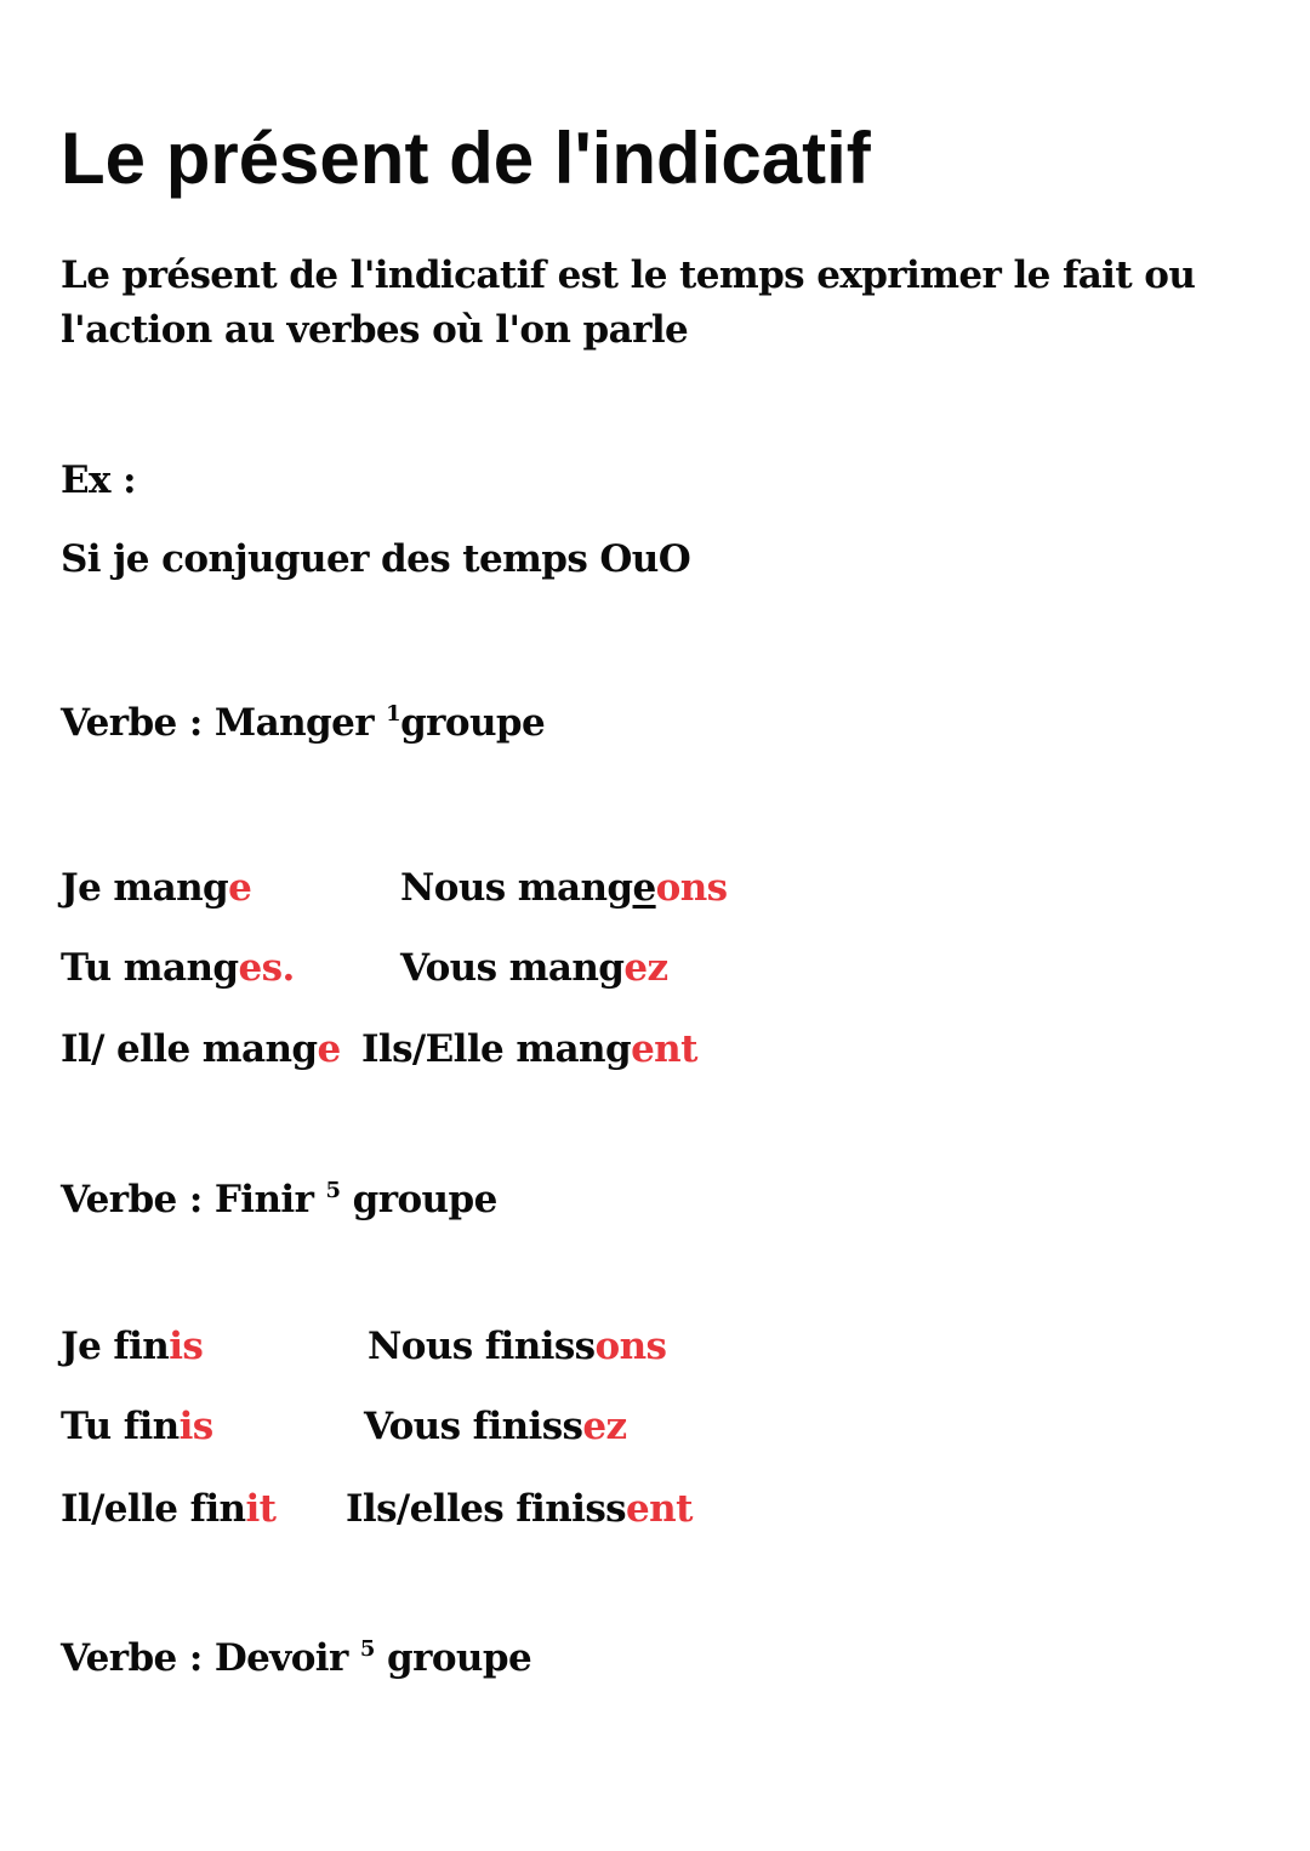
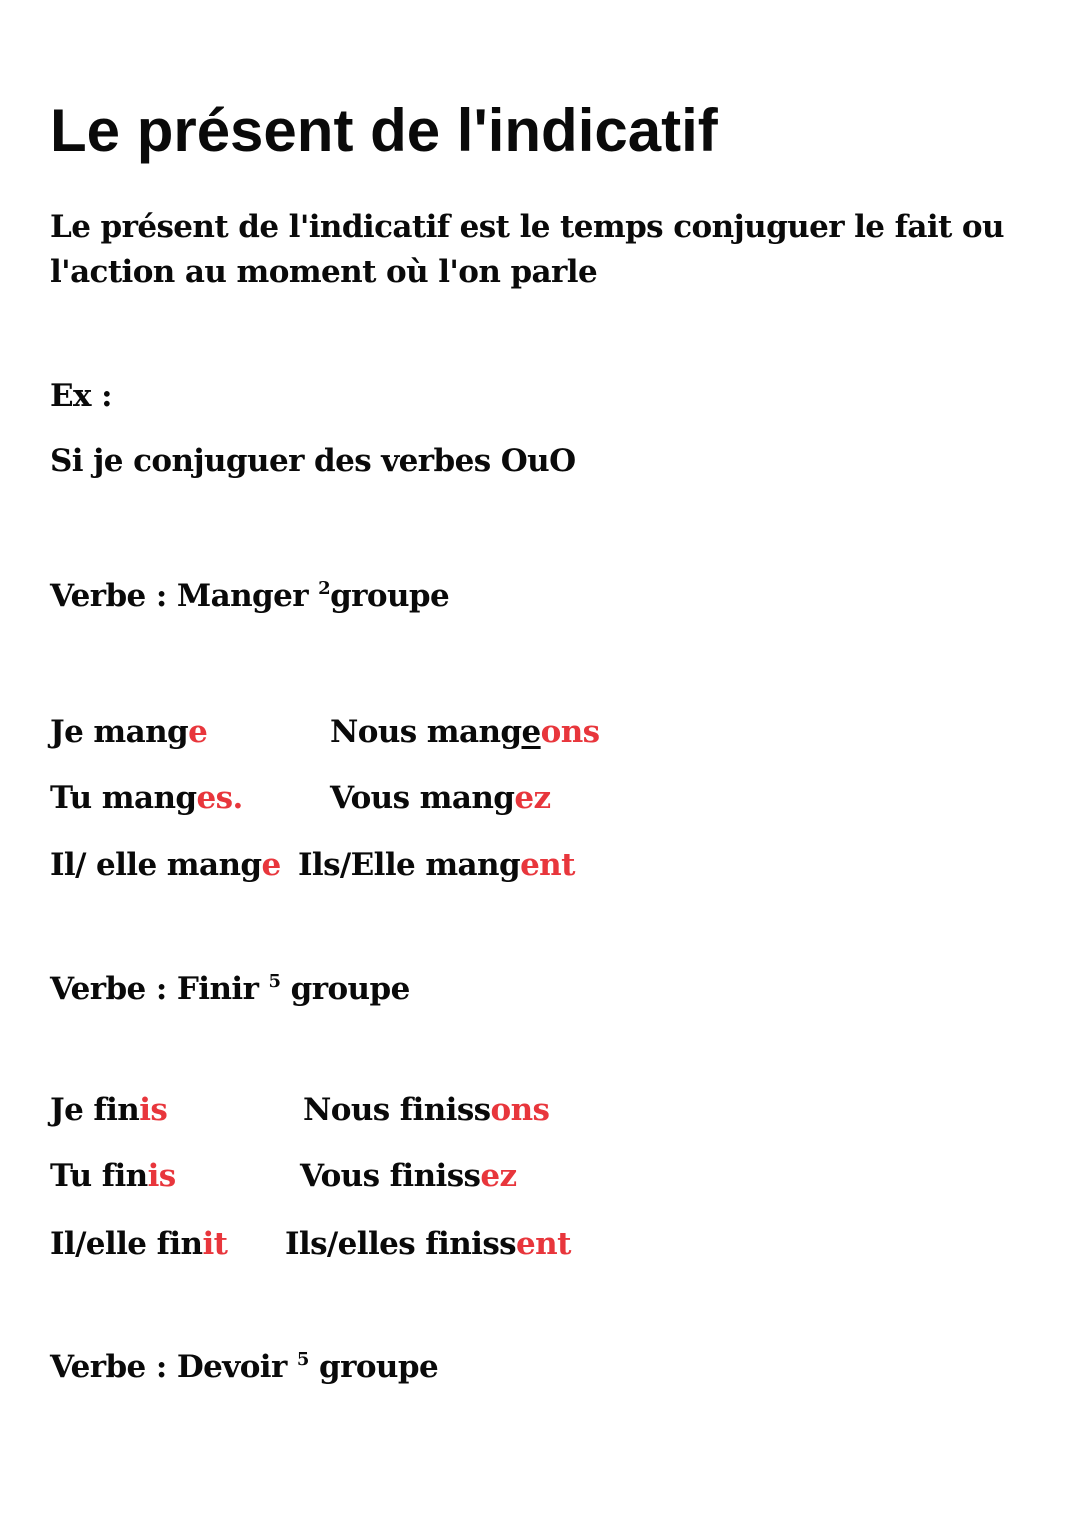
  Le présent de l'indicatif
- Le présent de l'indicatif est le temps exprimer le fait ou
+ Le présent de l'indicatif est le temps conjuguer le fait ou
- l'action au verbes où l'on parle
+ l'action au moment où l'on parle
  Ex :
- Si je conjuguer des temps OuO
+ Si je conjuguer des verbes OuO
- Verbe : Manger 1groupe
+ Verbe : Manger 2groupe
  Je mange
  Tu manges.
  Il/ elle mange
  Nous mangeons
  Vous mangez
  Ils/Elle mangent
  Verbe : Finir 5 groupe
  Je finis
  Tu finis
  Il/elle finit
  Nous finissons
  Vous finissez
  Ils/elles finissent
  Verbe : Devoir 5 groupe
